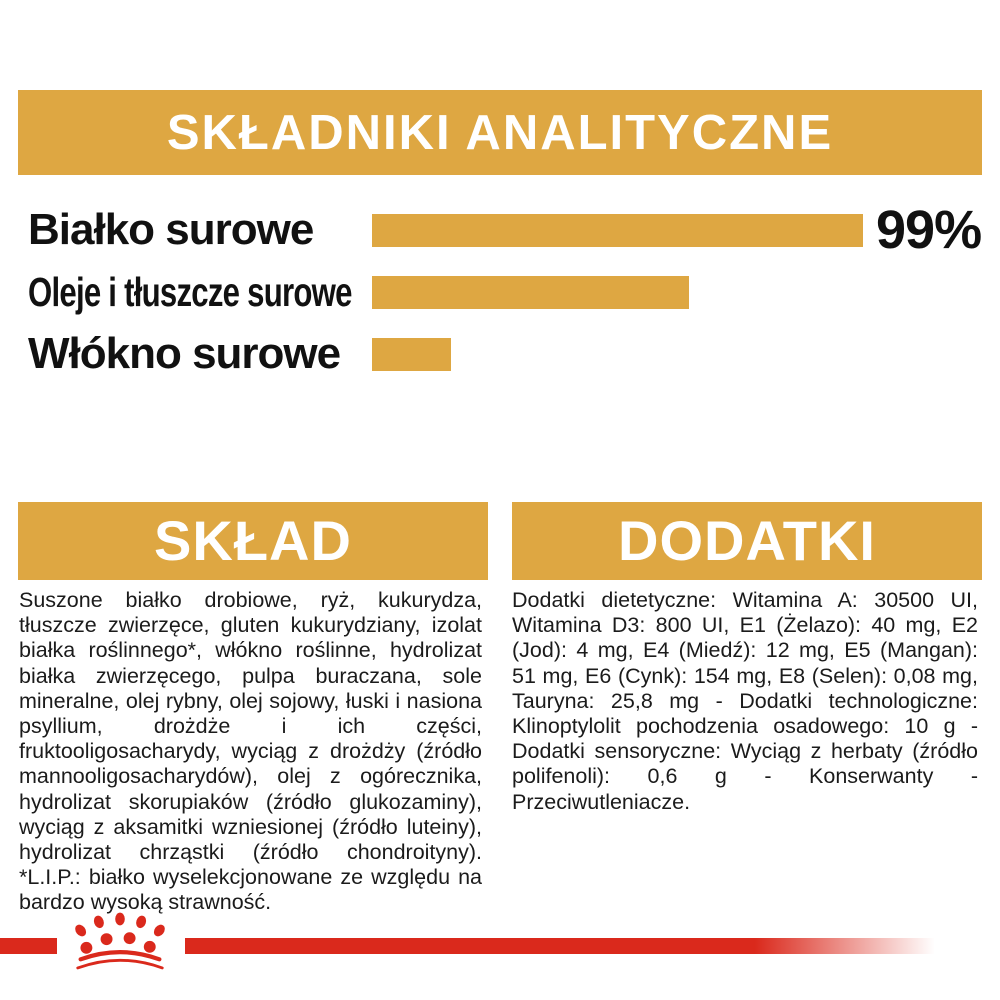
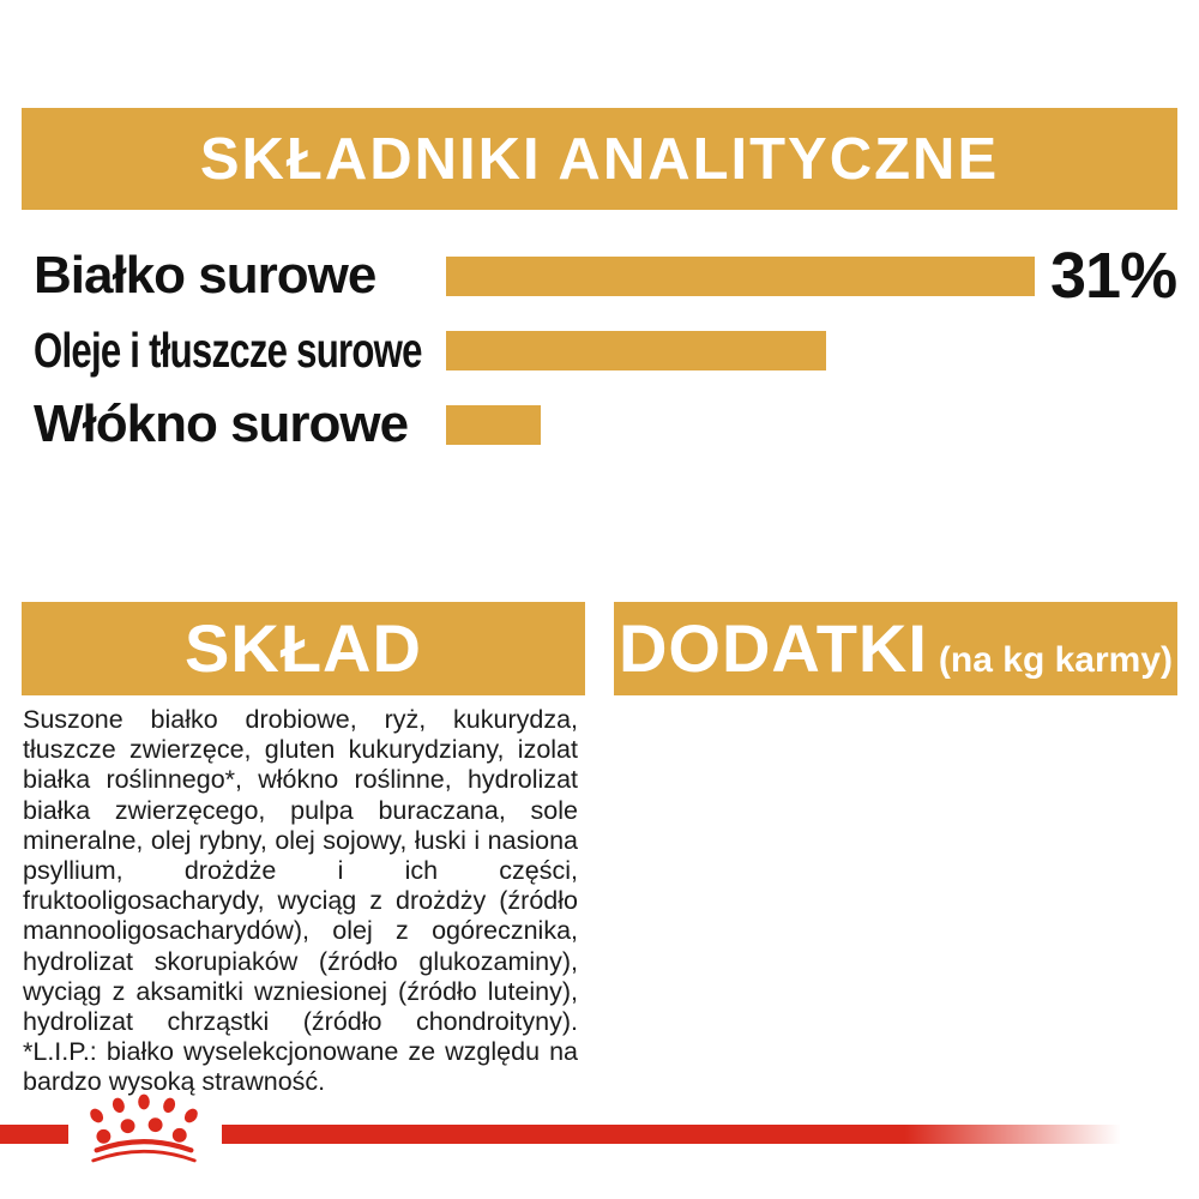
  SKŁADNIKI ANALITYCZNE
  Białko surowe
- 99%
+ 31%
  Oleje i tłuszcze surowe
  Włókno surowe
  SKŁAD
  DODATKI
+ (na kg karmy)
  Suszone białko drobiowe, ryż, kukurydza, tłuszcze zwierzęce, gluten kukurydziany, izolat białka roślinnego*, włókno roślinne, hydrolizat białka zwierzęcego, pulpa buraczana, sole mineralne, olej rybny, olej sojowy, łuski i nasiona psyllium, drożdże i ich części, fruktooligosacharydy, wyciąg z drożdży (źródło mannooligosacharydów), olej z ogórecznika, hydrolizat skorupiaków (źródło glukozaminy), wyciąg z aksamitki wzniesionej (źródło luteiny), hydrolizat chrząstki (źródło chondroityny). *L.I.P.: białko wyselekcjonowane ze względu na bardzo wysoką strawność.
- Dodatki dietetyczne: Witamina A: 30500 UI, Witamina D3: 800 UI, E1 (Żelazo): 40 mg, E2 (Jod): 4 mg, E4 (Miedź): 12 mg, E5 (Mangan): 51 mg, E6 (Cynk): 154 mg, E8 (Selen): 0,08 mg, Tauryna: 25,8 mg - Dodatki technologiczne: Klinoptylolit pochodzenia osadowego: 10 g - Dodatki sensoryczne: Wyciąg z herbaty (źródło polifenoli): 0,6 g - Konserwanty - Przeciwutleniacze.
